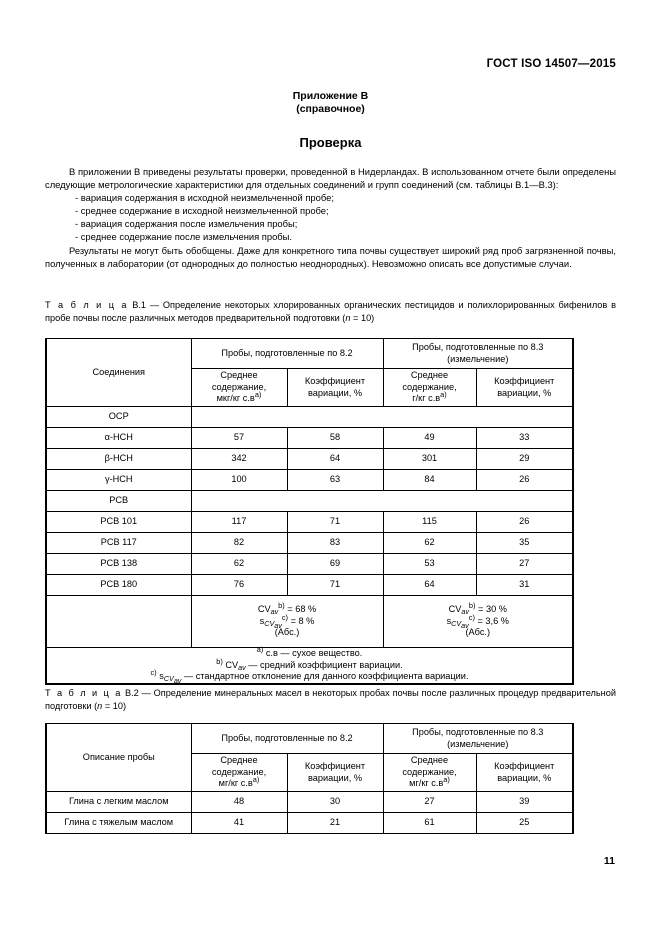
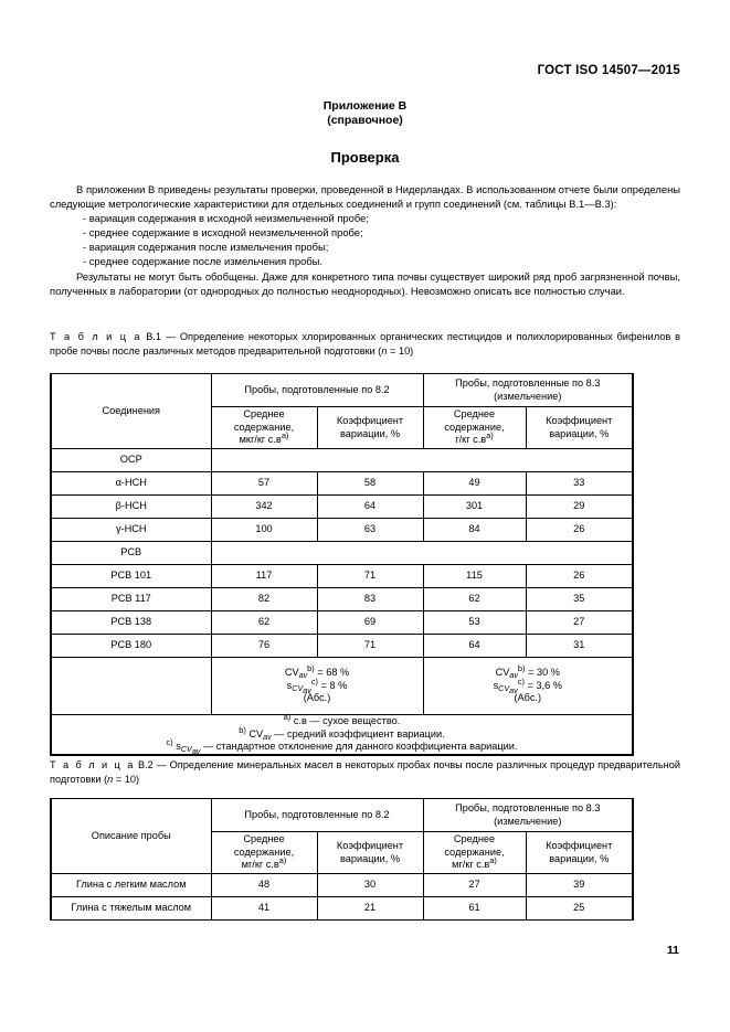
  ГОСТ ISO 14507—2015
  Приложение В
  (справочное)
  Проверка
  В приложении В приведены результаты проверки, проведенной в Нидерландах. В использованном отчете были определены следующие метрологические характеристики для отдельных соединений и групп соединений (см. таблицы В.1—В.3):
  - вариация содержания в исходной неизмельченной пробе;
  - среднее содержание в исходной неизмельченной пробе;
  - вариация содержания после измельчения пробы;
  - среднее содержание после измельчения пробы.
- Результаты не могут быть обобщены. Даже для конкретного типа почвы существует широкий ряд проб загрязненной почвы, полученных в лаборатории (от однородных до полностью неоднородных). Невозможно описать все допустимые случаи.
+ Результаты не могут быть обобщены. Даже для конкретного типа почвы существует широкий ряд проб загрязненной почвы, полученных в лаборатории (от однородных до полностью неоднородных). Невозможно описать все полностью случаи.
  Т а б л и ц а В.1 — Определение некоторых хлорированных органических пестицидов и полихлорированных бифенилов в пробе почвы после различных методов предварительной подготовки (n = 10)
  Соединения	Пробы, подготовленные по 8.2	Пробы, подготовленные по 8.3 (измельчение)
  Среднее содержание, мкг/кг с.ва)	Коэффициент вариации, %	Среднее содержание, г/кг с.ва)	Коэффициент вариации, %
  OCP
  α-HCH	57	58	49	33
  β-HCH	342	64	301	29
  γ-HCH	100	63	84	26
  PCB
  PCB 101	117	71	115	26
  PCB 117	82	83	62	35
  PCB 138	62	69	53	27
  PCB 180	76	71	64	31
  	CVavb) = 68 % sCVavc) = 8 % (Абс.)	CVavb) = 30 % sCVavc) = 3,6 % (Абс.)
  a) с.в — сухое вещество. b) CVav — средний коэффициент вариации. c) sCVav — стандартное отклонение для данного коэффициента вариации.
  Т а б л и ц а В.2 — Определение минеральных масел в некоторых пробах почвы после различных процедур предварительной подготовки (n = 10)
  Описание пробы	Пробы, подготовленные по 8.2	Пробы, подготовленные по 8.3 (измельчение)
  Среднее содержание, мг/кг с.ва)	Коэффициент вариации, %	Среднее содержание, мг/кг с.ва)	Коэффициент вариации, %
  Глина с легким маслом	48	30	27	39
  Глина с тяжелым маслом	41	21	61	25
  11
